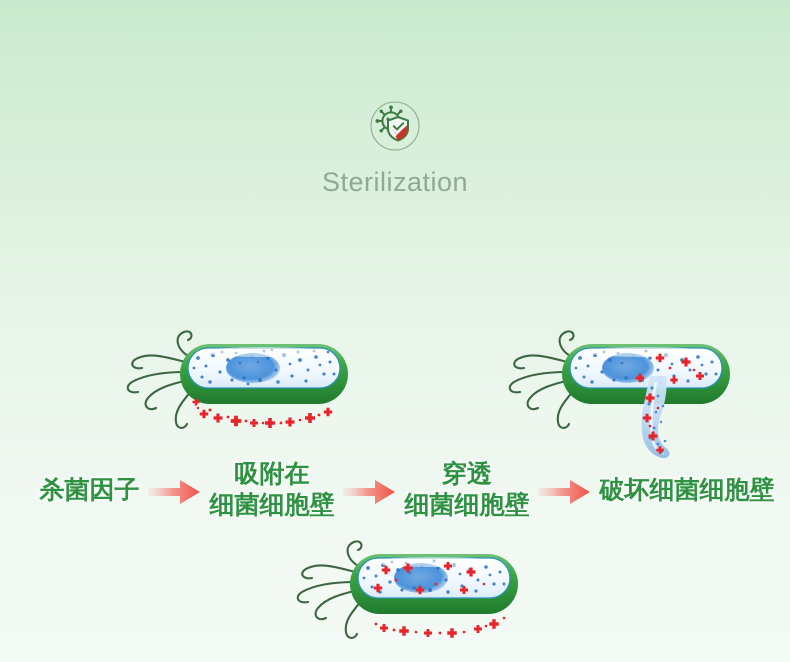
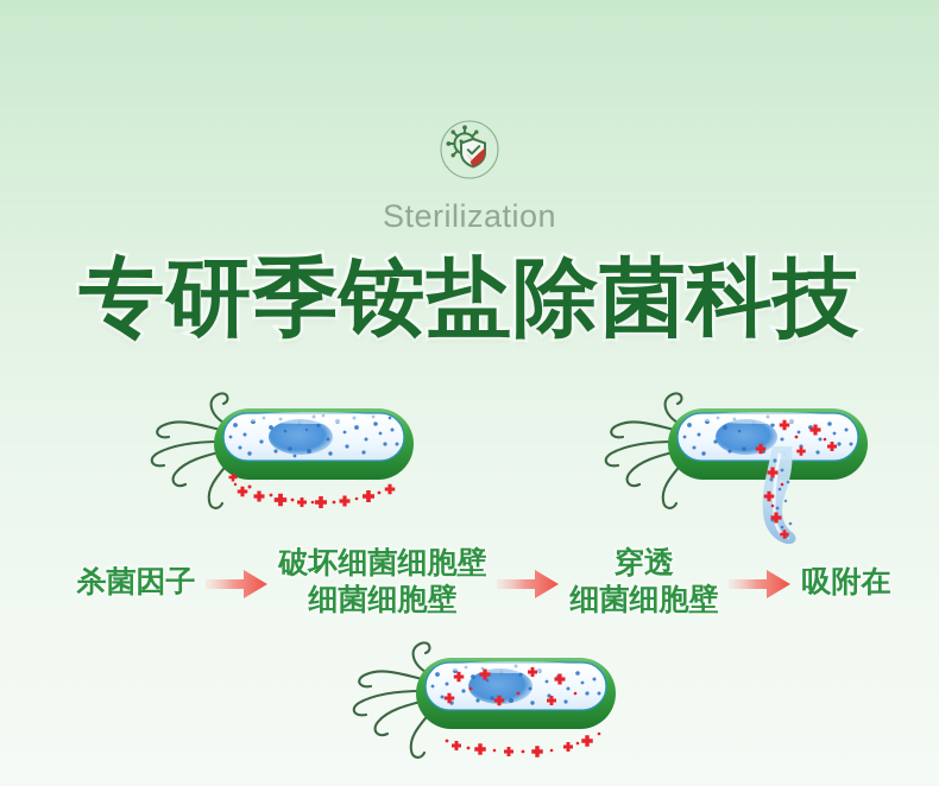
  Sterilization
+ 专研季铵盐除菌科技
  杀菌因子
- 吸附在
+ 破坏细菌细胞壁
  细菌细胞壁
  穿透
  细菌细胞壁
- 破坏细菌细胞壁
+ 吸附在
